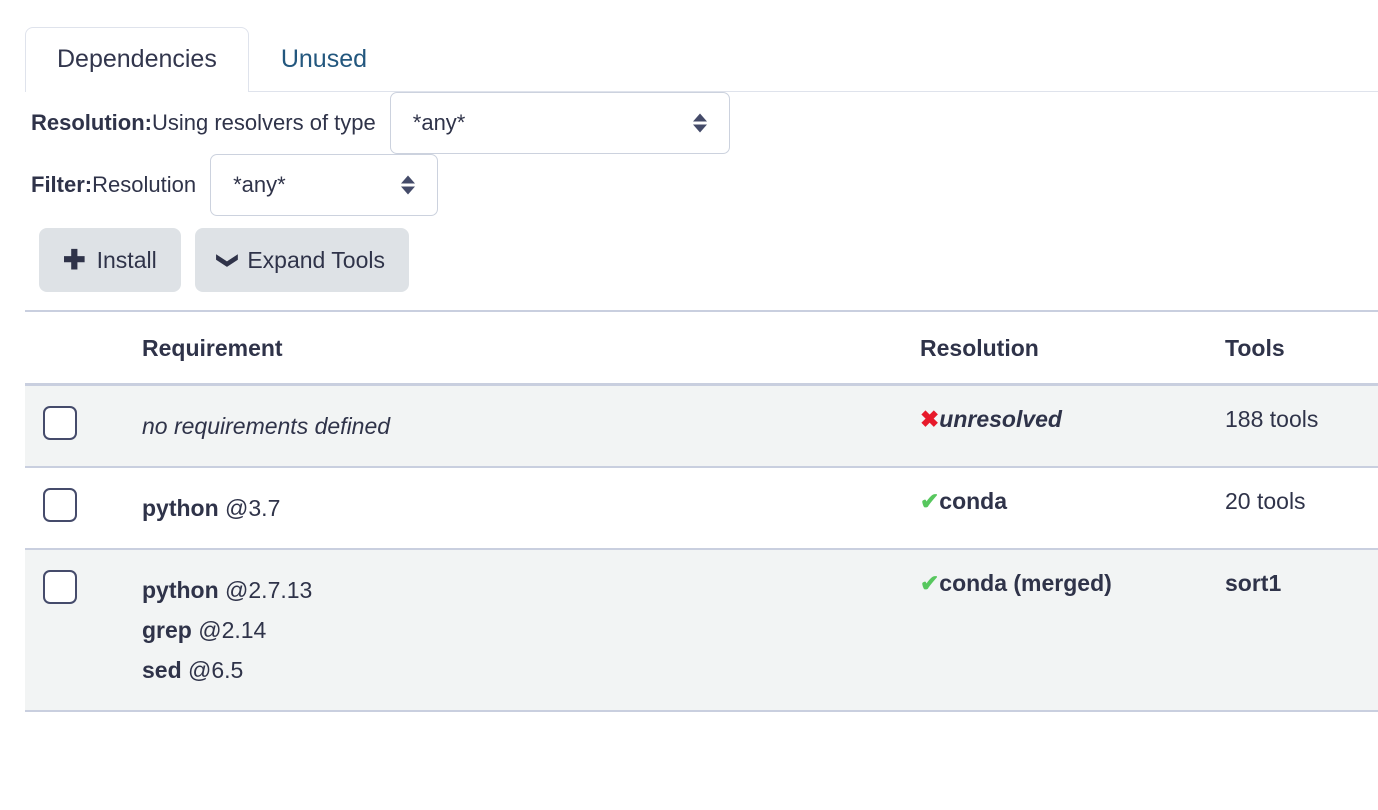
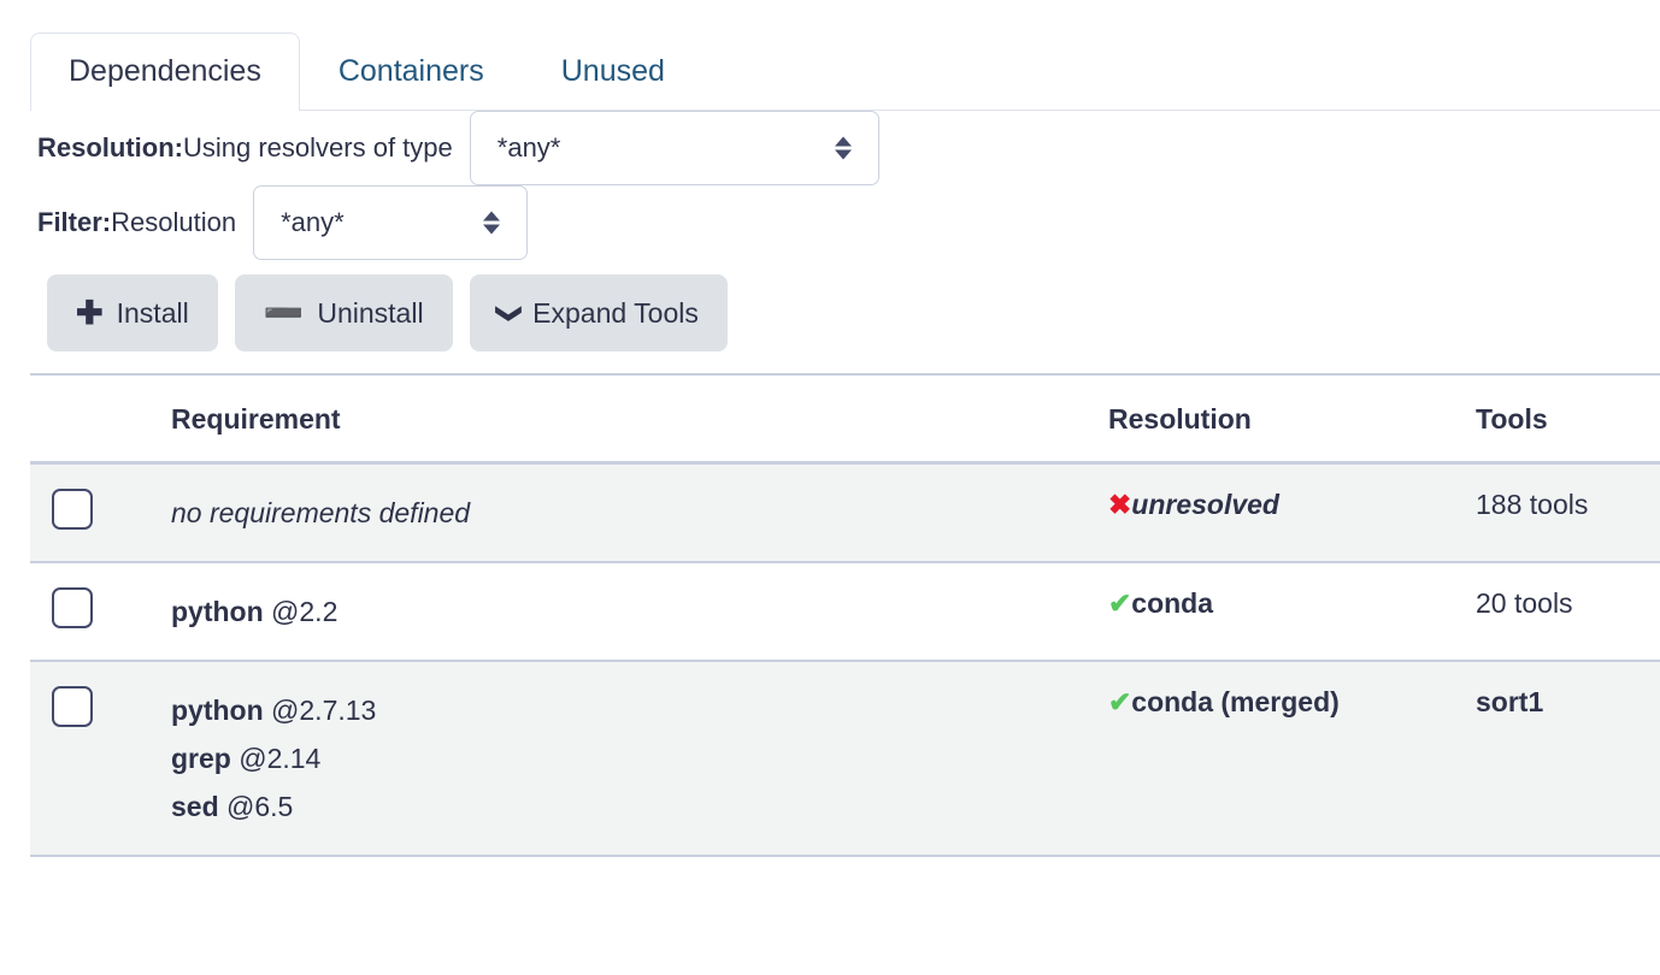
  Dependencies
+ Containers
  Unused
  Resolution:
  Using resolvers of type
  *any*
  Filter:
  Resolution
  *any*
  ✚
  Install
+ ➖
+ Uninstall
  Expand Tools
  	Requirement	Resolution	Tools
  	no requirements defined	✖unresolved	188 tools
- 	python @3.7	✔conda	20 tools
+ 	python @2.2	✔conda	20 tools
  	python @2.7.13grep @2.14sed @6.5	✔conda (merged)	sort1
